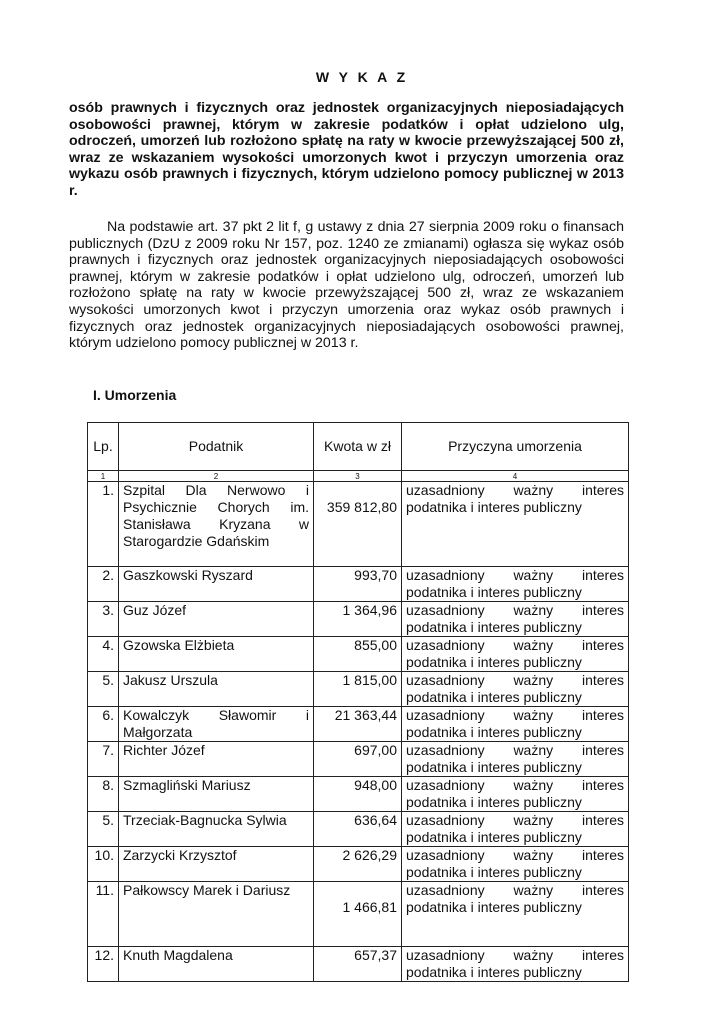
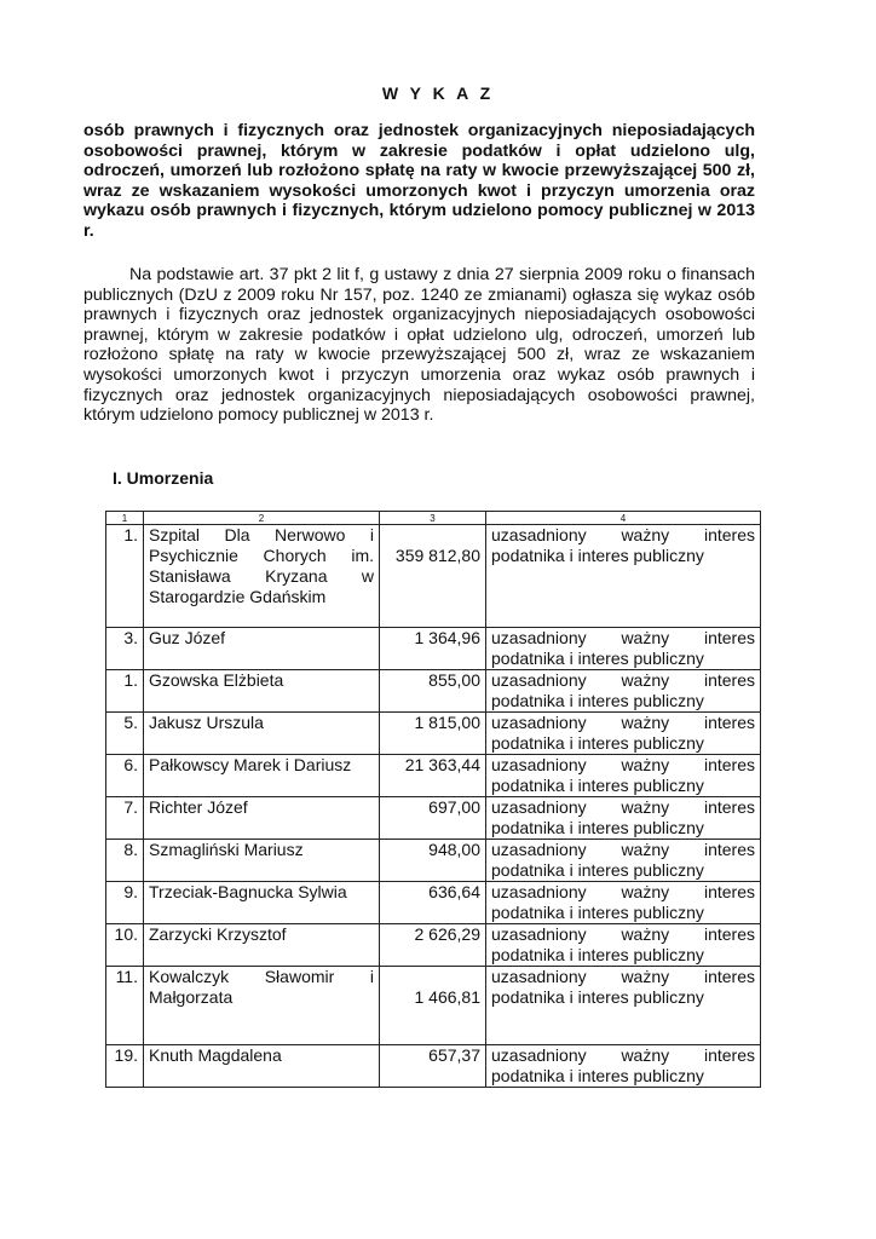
  W Y K A Z
  osób prawnych i fizycznych oraz jednostek organizacyjnych nieposiadających osobowości prawnej, którym w zakresie podatków i opłat udzielono ulg, odroczeń, umorzeń lub rozłożono spłatę na raty w kwocie przewyższającej 500 zł, wraz ze wskazaniem wysokości umorzonych kwot i przyczyn umorzenia oraz wykazu osób prawnych i fizycznych, którym udzielono pomocy publicznej w 2013 r.
  Na podstawie art. 37 pkt 2 lit f, g ustawy z dnia 27 sierpnia 2009 roku o finansach publicznych (DzU z 2009 roku Nr 157, poz. 1240 ze zmianami) ogłasza się wykaz osób prawnych i fizycznych oraz jednostek organizacyjnych nieposiadających osobowości prawnej, którym w zakresie podatków i opłat udzielono ulg, odroczeń, umorzeń lub rozłożono spłatę na raty w kwocie przewyższającej 500 zł, wraz ze wskazaniem wysokości umorzonych kwot i przyczyn umorzenia oraz wykaz osób prawnych i fizycznych oraz jednostek organizacyjnych nieposiadających osobowości prawnej, którym udzielono pomocy publicznej w 2013 r.
  I. Umorzenia
- Lp.	Podatnik	Kwota w zł	Przyczyna umorzenia
  1	2	3	4
  1.	Szpital Dla Nerwowo i Psychicznie Chorych im. Stanisława Kryzana w Starogardzie Gdańskim	359 812,80	uzasadniony ważny interes podatnika i interes publiczny
- 2.	Gaszkowski Ryszard	993,70	uzasadniony ważny interes podatnika i interes publiczny
  3.	Guz Józef	1 364,96	uzasadniony ważny interes podatnika i interes publiczny
- 4.	Gzowska Elżbieta	855,00	uzasadniony ważny interes podatnika i interes publiczny
+ 1.	Gzowska Elżbieta	855,00	uzasadniony ważny interes podatnika i interes publiczny
  5.	Jakusz Urszula	1 815,00	uzasadniony ważny interes podatnika i interes publiczny
- 6.	Kowalczyk Sławomir i Małgorzata	21 363,44	uzasadniony ważny interes podatnika i interes publiczny
+ 6.	Pałkowscy Marek i Dariusz	21 363,44	uzasadniony ważny interes podatnika i interes publiczny
  7.	Richter Józef	697,00	uzasadniony ważny interes podatnika i interes publiczny
  8.	Szmagliński Mariusz	948,00	uzasadniony ważny interes podatnika i interes publiczny
- 5.	Trzeciak-Bagnucka Sylwia	636,64	uzasadniony ważny interes podatnika i interes publiczny
+ 9.	Trzeciak-Bagnucka Sylwia	636,64	uzasadniony ważny interes podatnika i interes publiczny
  10.	Zarzycki Krzysztof	2 626,29	uzasadniony ważny interes podatnika i interes publiczny
- 11.	Pałkowscy Marek i Dariusz	1 466,81	uzasadniony ważny interes podatnika i interes publiczny
+ 11.	Kowalczyk Sławomir i Małgorzata	1 466,81	uzasadniony ważny interes podatnika i interes publiczny
- 12.	Knuth Magdalena	657,37	uzasadniony ważny interes podatnika i interes publiczny
+ 19.	Knuth Magdalena	657,37	uzasadniony ważny interes podatnika i interes publiczny
